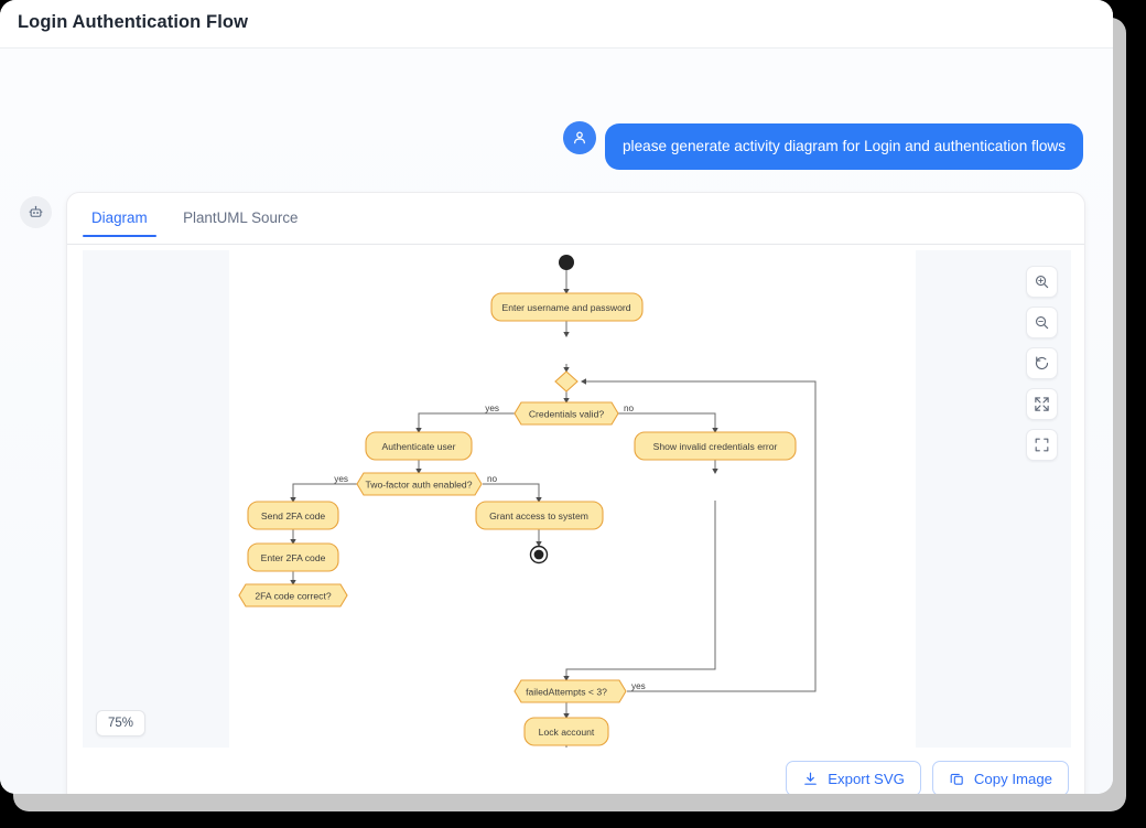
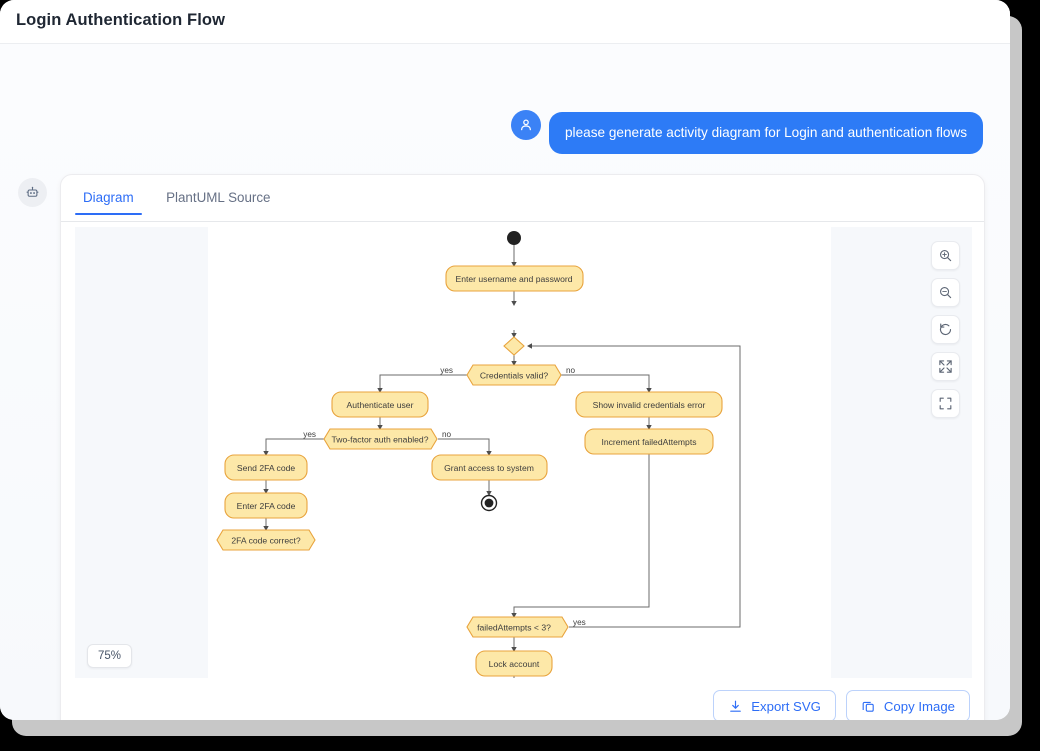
  Login Authentication Flow
  please generate activity diagram for Login and authentication flows
  Diagram PlantUML Source
  Enter username and password
  Credentials valid?
  yes
  no
  Authenticate user
  Two-factor auth enabled?
  yes
  no
  Send 2FA code
  Enter 2FA code
  Grant access to system
  Show invalid credentials error
+ Increment failedAttempts
  2FA code correct?
  failedAttempts < 3?
  yes
  Lock account
  75%
  Export SVG
  Copy Image
